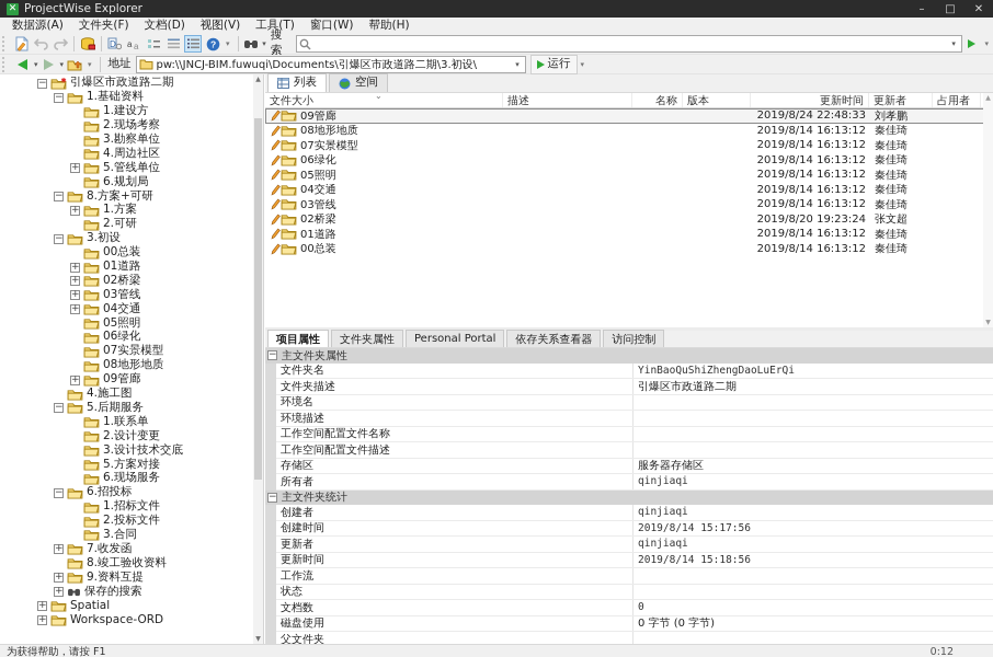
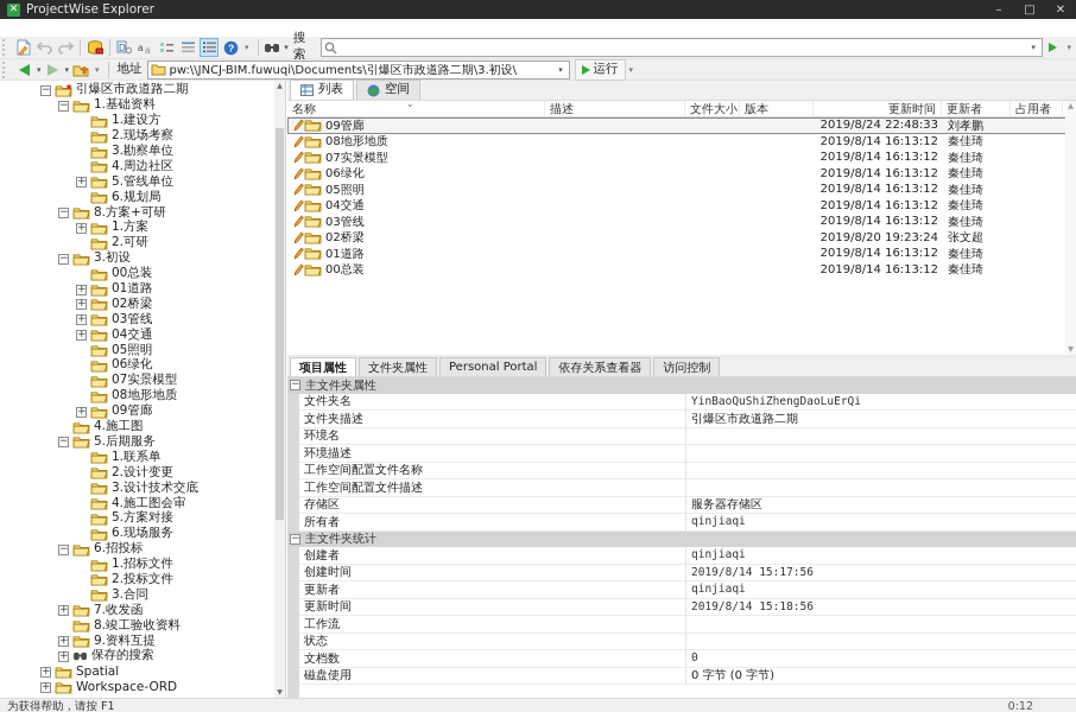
  ✕
  ProjectWise Explorer
  –
  □
  ✕
- 数据源(A)
- 文件夹(F)
- 文档(D)
- 视图(V)
- 工具(T)
- 窗口(W)
- 帮助(H)
  D
  a
  a
  ?
  ▾
  ▾
  搜索
  ▾
  ▾
  ▾
  ▾
  ▾
  地址
  pw:\\JNCJ-BIM.fuwuqi\Documents\引爆区市政道路二期\3.初设\
  ▾
  运行
  ▾
  −
  ✱
  引爆区市政道路二期
  −
  1.基础资料
  1.建设方
  2.现场考察
  3.勘察单位
  4.周边社区
  +
  5.管线单位
  6.规划局
  −
  8.方案+可研
  +
  1.方案
  2.可研
  −
  3.初设
  00总装
  +
  01道路
  +
  02桥梁
  +
  03管线
  +
  04交通
  05照明
  06绿化
  07实景模型
  08地形地质
  +
  09管廊
  4.施工图
  −
  5.后期服务
  1.联系单
  2.设计变更
  3.设计技术交底
+ 4.施工图会审
  5.方案对接
  6.现场服务
  −
  6.招投标
  1.招标文件
  2.投标文件
  3.合同
  +
  7.收发函
  8.竣工验收资料
  +
  9.资料互提
  +
  保存的搜索
  +
  Spatial
  +
  Workspace-ORD
  列表
  空间
  ⌄
- 文件大小
+ 名称
  描述
- 名称
+ 文件大小
  版本
  更新时间
  更新者
  占用者
  09管廊
  2019/8/24 22:48:33
  刘孝鹏
  08地形地质
  2019/8/14 16:13:12
  秦佳琦
  07实景模型
  2019/8/14 16:13:12
  秦佳琦
  06绿化
  2019/8/14 16:13:12
  秦佳琦
  05照明
  2019/8/14 16:13:12
  秦佳琦
  04交通
  2019/8/14 16:13:12
  秦佳琦
  03管线
  2019/8/14 16:13:12
  秦佳琦
  02桥梁
  2019/8/20 19:23:24
  张文超
  01道路
  2019/8/14 16:13:12
  秦佳琦
  00总装
  2019/8/14 16:13:12
  秦佳琦
  项目属性
  文件夹属性
  Personal Portal
  依存关系查看器
  访问控制
  −
  主文件夹属性
  文件夹名
  YinBaoQuShiZhengDaoLuErQi
  文件夹描述
  引爆区市政道路二期
  环境名
  环境描述
  工作空间配置文件名称
  工作空间配置文件描述
  存储区
  服务器存储区
  所有者
  qinjiaqi
  −
  主文件夹统计
  创建者
  qinjiaqi
  创建时间
  2019/8/14 15:17:56
  更新者
  qinjiaqi
  更新时间
  2019/8/14 15:18:56
  工作流
  状态
  文档数
  0
  磁盘使用
  0 字节 (0 字节)
- 父文件夹
  为获得帮助，请按 F1
  0:12
